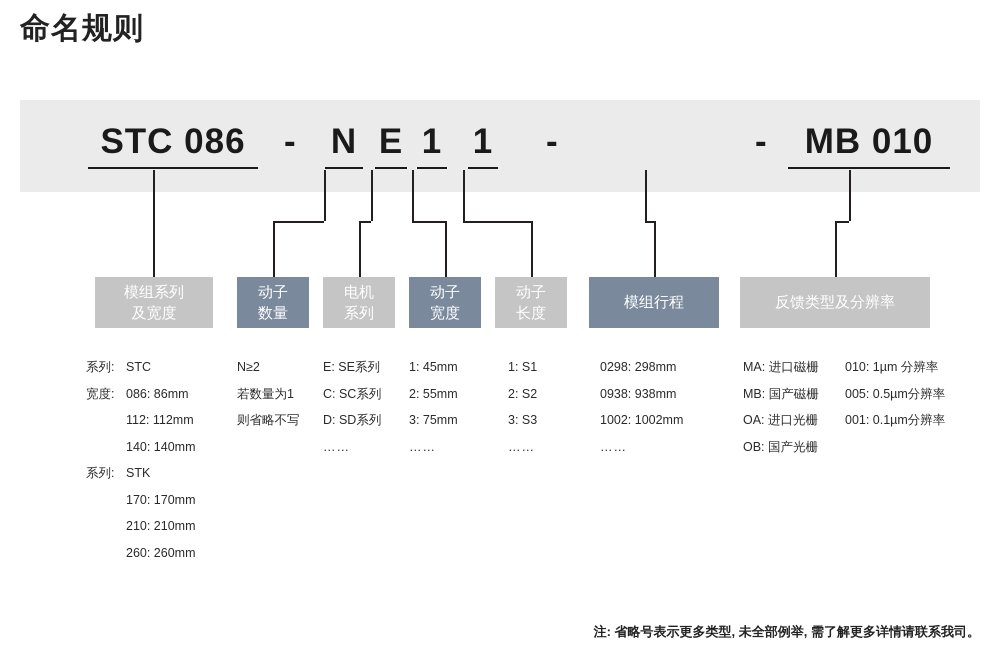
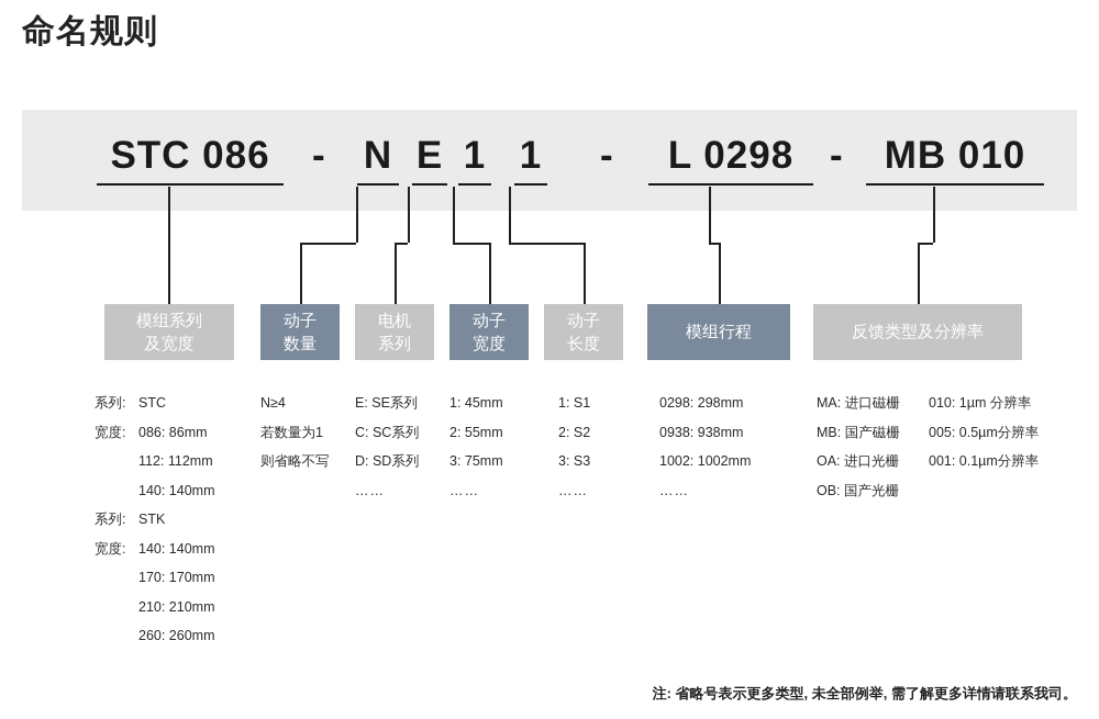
  命名规则
  STC 086
  N
  E
  1
  1
+ L 0298
  MB 010
  -
  -
  -
  模组系列
  及宽度
  动子
  数量
  电机
  系列
  动子
  宽度
  动子
  长度
  模组行程
  反馈类型及分辨率
  系列: STC
  宽度: 086: 86mm
  112: 112mm
  140: 140mm
  系列: STK
+ 宽度: 140: 140mm
  170: 170mm
  210: 210mm
  260: 260mm
- N≥2
+ N≥4
  若数量为1
  则省略不写
  E: SE系列
  C: SC系列
  D: SD系列
  ……
  1: 45mm
  2: 55mm
  3: 75mm
  ……
  1: S1
  2: S2
  3: S3
  ……
  0298: 298mm
  0938: 938mm
  1002: 1002mm
  ……
  MA: 进口磁栅
  MB: 国产磁栅
  OA: 进口光栅
  OB: 国产光栅
  010: 1µm 分辨率
  005: 0.5µm分辨率
  001: 0.1µm分辨率
  注: 省略号表示更多类型, 未全部例举, 需了解更多详情请联系我司。
